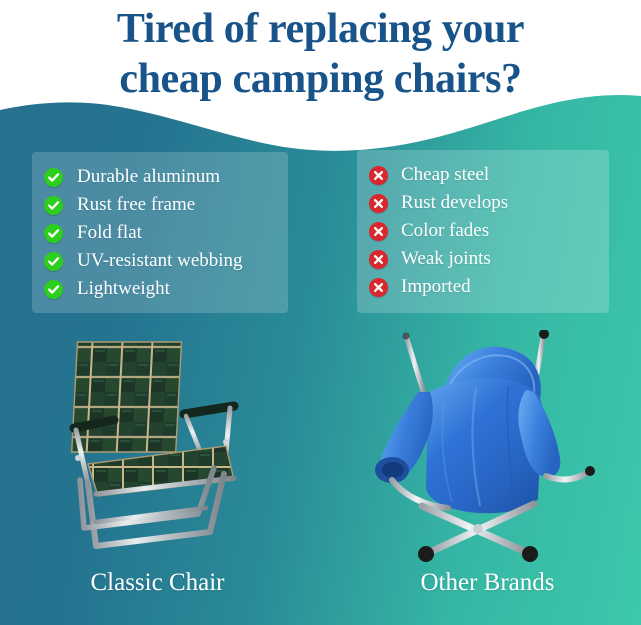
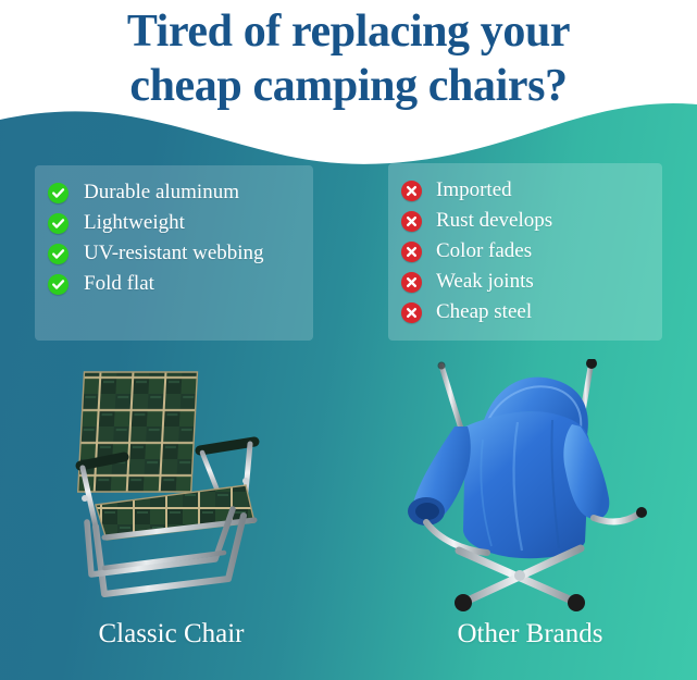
  Tired of replacing your
  cheap camping chairs?
  Durable aluminum
- Rust free frame
- Fold flat
+ Lightweight
  UV-resistant webbing
- Lightweight
+ Fold flat
- Cheap steel
+ Imported
  Rust develops
  Color fades
  Weak joints
- Imported
+ Cheap steel
  Classic Chair
  Other Brands
